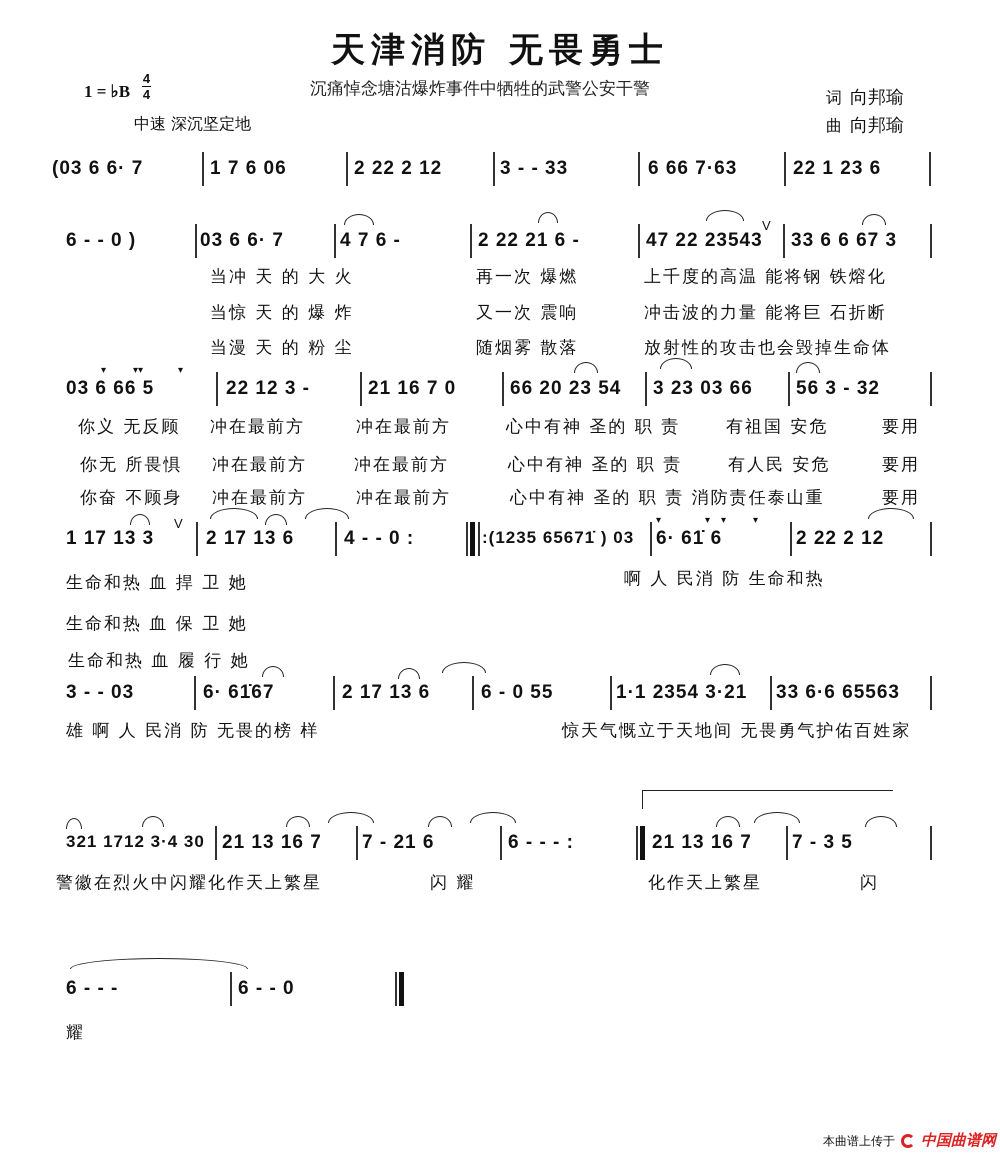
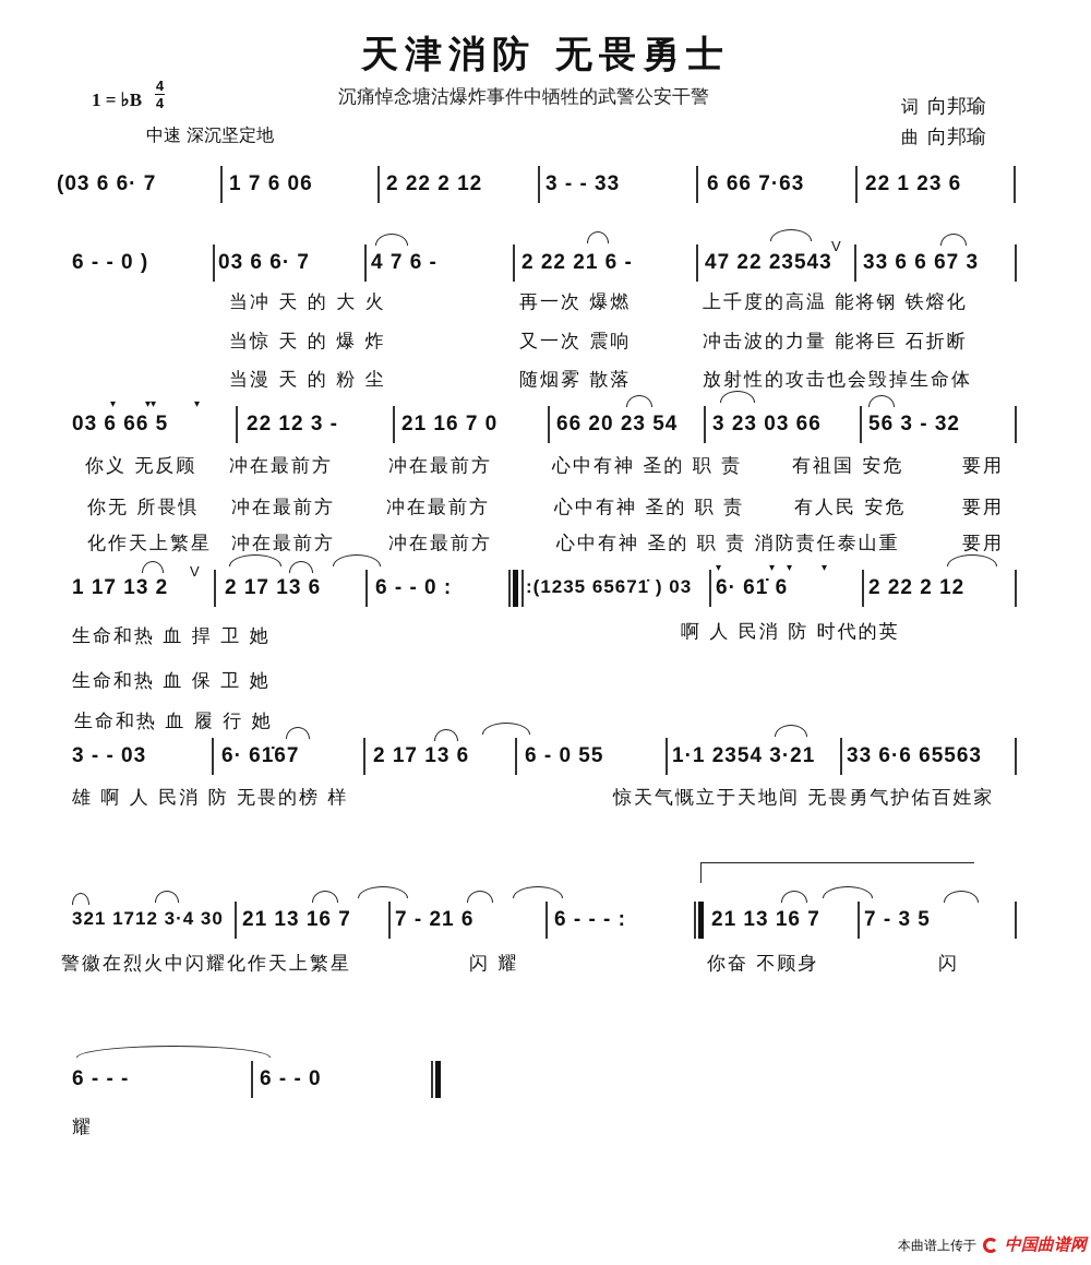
  天津消防 无畏勇士
  沉痛悼念塘沽爆炸事件中牺牲的武警公安干警
  1 = ♭B
  4 4
  中速 深沉坚定地
  词 向邦瑜
  曲 向邦瑜
  (03 6 6· 7
  1 7 6 06
  2 22 2 12
  3 - - 33
  6 66 7·63
  22 1 23 6
  6 - - 0 )
  03 6 6· 7
  4 7 6 -
  2 22 21 6 -
  V
  47 22 23543
  33 6 6 67 3
  当冲 天 的 大 火
  再一次 爆燃
  上千度的高温 能将钢 铁熔化
  当惊 天 的 爆 炸
  又一次 震响
  冲击波的力量 能将巨 石折断
  当漫 天 的 粉 尘
  随烟雾 散落
  放射性的攻击也会毁掉生命体
  ▾
  ▾▾
  ▾
  03 6 66 5
  22 12 3 -
  21 16 7 0
  66 20 23 54
  3 23 03 66
  56 3 - 32
  你义 无反顾
  冲在最前方
  冲在最前方
  心中有神 圣的 职 责
  有祖国 安危
  要用
  你无 所畏惧
  冲在最前方
  冲在最前方
  心中有神 圣的 职 责
  有人民 安危
  要用
- 你奋 不顾身
+ 化作天上繁星
  冲在最前方
  冲在最前方
  心中有神 圣的 职 责 消防责任泰山重
  要用
  V
- 1 17 13 3
+ 1 17 13 2
  2 17 13 6
- 4 - - 0 :
+ 6 - - 0 :
  :(1235 65671̇ ) 03
  ▾
  ▾
  ▾
  ▾
  6· 61̇ 6
  2 22 2 12
  生命和热 血 捍 卫 她
- 啊 人 民消 防 生命和热
+ 啊 人 民消 防 时代的英
  生命和热 血 保 卫 她
  生命和热 血 履 行 她
  3 - - 03
  6· 61̇67
  2 17 13 6
  6 - 0 55
  1·1 2354 3·21
  33 6·6 65563
  雄 啊 人 民消 防 无畏的榜 样
  惊天气慨立于天地间 无畏勇气护佑百姓家
  321 1712 3·4 30
  21 13 16 7
  7 - 21 6
  6 - - - :
  21 13 16 7
  7 - 3 5
  警徽在烈火中闪耀化作天上繁星
  闪 耀
- 化作天上繁星
+ 你奋 不顾身
  闪
  6 - - -
  6 - - 0
  耀
  本曲谱上传于
  中国曲谱网
